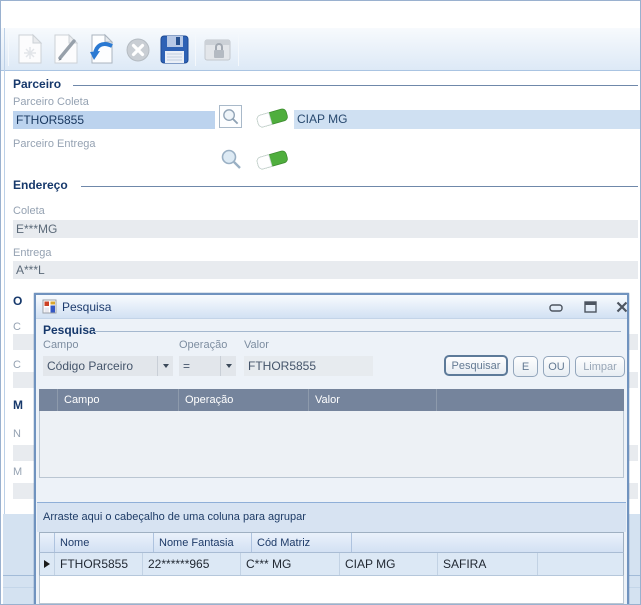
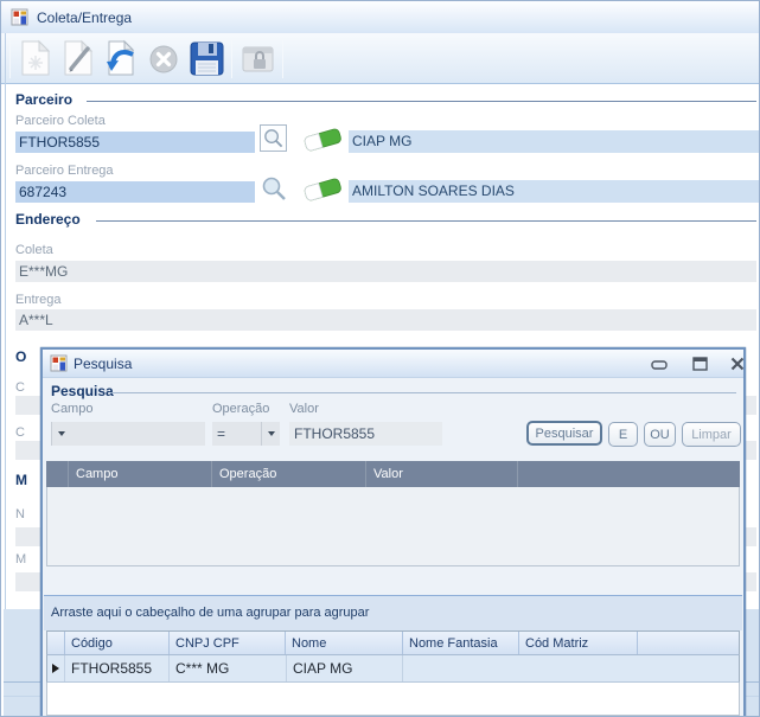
+ Coleta/Entrega
  Parceiro
  Parceiro Coleta
  FTHOR5855
  CIAP MG
  Parceiro Entrega
+ 687243
+ AMILTON SOARES DIAS
  Endereço
  Coleta
  E***MG
  Entrega
  A***L
  O
  C
  C
  M
  N
  M
  Pesquisa
  Pesquisa
  Campo
  Operação
  Valor
- Código Parceiro
  =
  FTHOR5855
  Pesquisar
  E
  OU
  Limpar
  Campo
  Operação
  Valor
- Arraste aqui o cabeçalho de uma coluna para agrupar
+ Arraste aqui o cabeçalho de uma agrupar para agrupar
+ Código
+ CNPJ CPF
  Nome
  Nome Fantasia
  Cód Matriz
  FTHOR5855
- 22******965
  C*** MG
  CIAP MG
- SAFIRA
